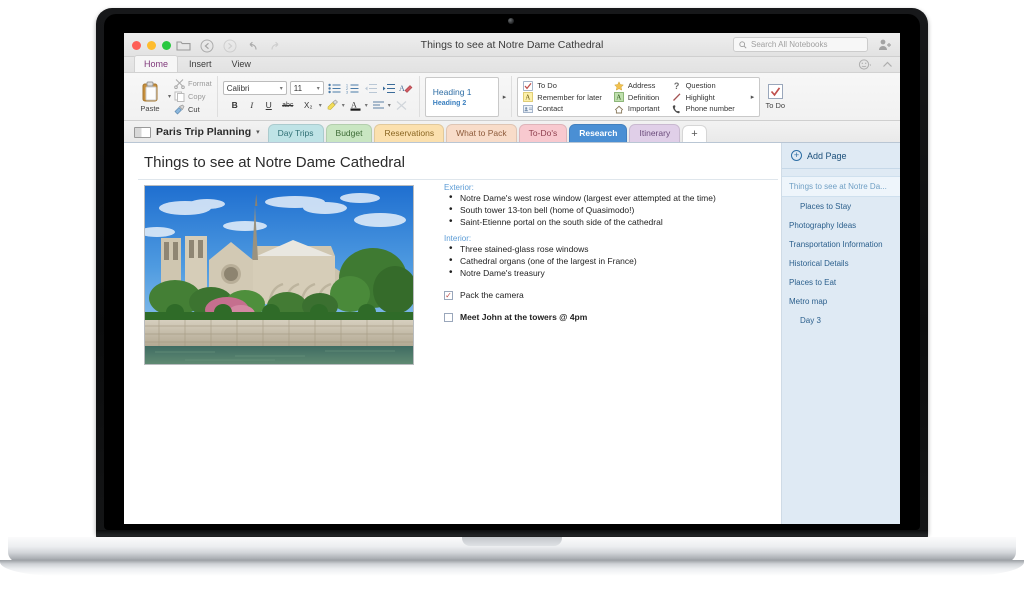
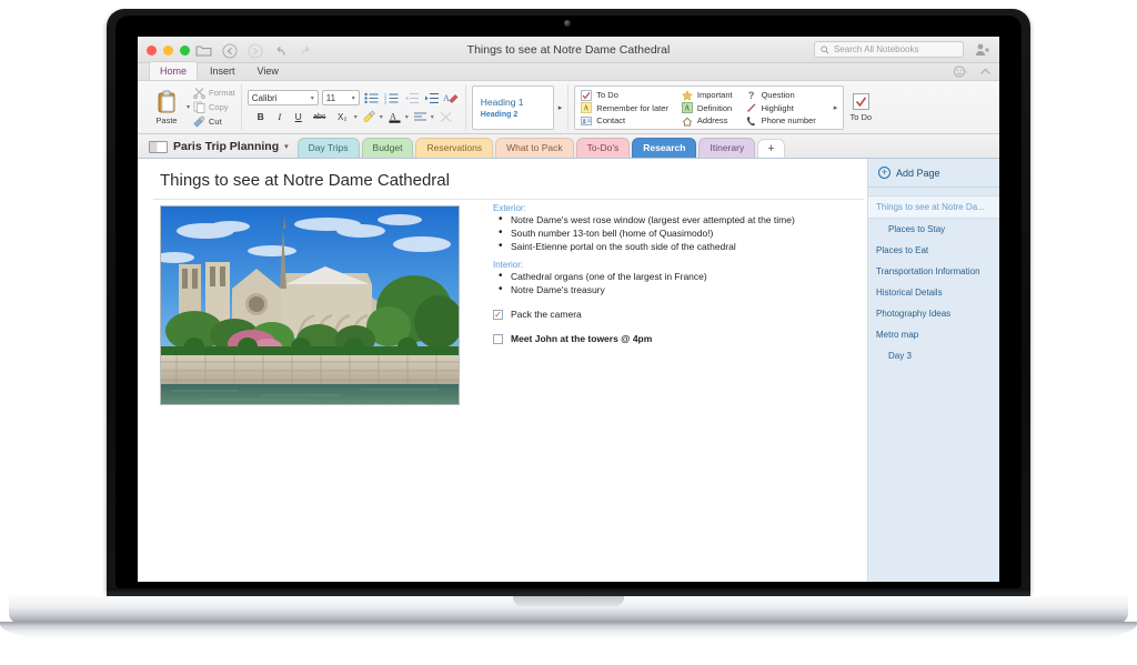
  Things to see at Notre Dame Cathedral
  Search All Notebooks
  Home
  Insert
  View
  Paste
  Format
  Copy
  Cut
  Calibri
  11
  A
  B
  I
  U
  X₂
  A
  Heading 1
  To Do
  A
  Remember for later
  Contact
- Address
+ Important
  A
  Definition
- Important
+ Address
  ?
  Question
  Highlight
  Phone number
  To Do
  Paris Trip Planning
  Day Trips
  Budget
  Reservations
  What to Pack
  To-Do's
  Research
  Itinerary
  +
  Things to see at Notre Dame Cathedral
  Exterior:
  Notre Dame's west rose window (largest ever attempted at the time)
- South tower 13-ton bell (home of Quasimodo!)
+ South number 13-ton bell (home of Quasimodo!)
  Saint-Etienne portal on the south side of the cathedral
  Interior:
- Three stained-glass rose windows
  Cathedral organs (one of the largest in France)
  Notre Dame's treasury
  Pack the camera
  Meet John at the towers @ 4pm
  +
  Add Page
  Things to see at Notre Da...
  Places to Stay
- Photography Ideas
+ Places to Eat
  Transportation Information
  Historical Details
- Places to Eat
+ Photography Ideas
  Metro map
  Day 3
